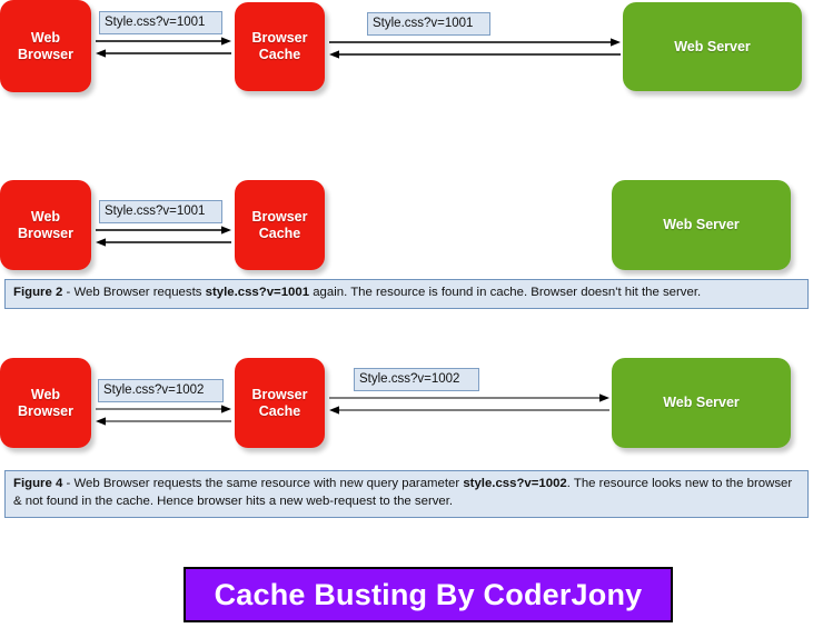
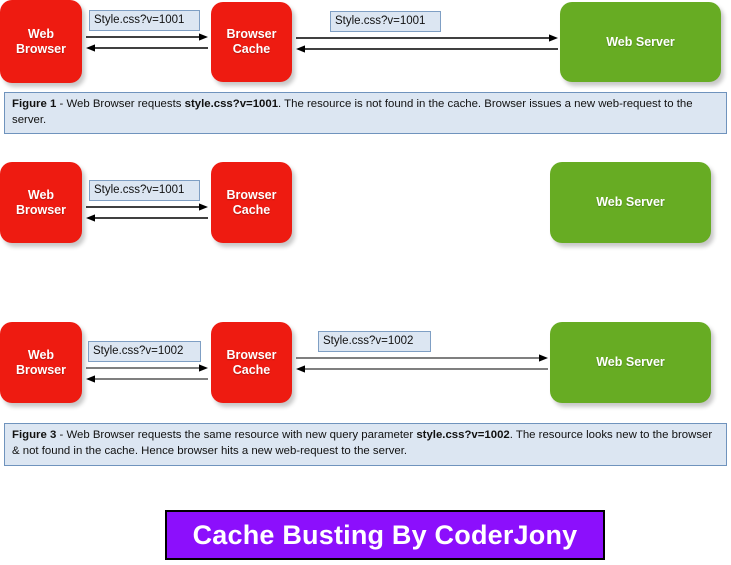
  Web Browser
  Style.css?v=1001
  Browser
  Cache
  Style.css?v=1001
  Web Server
+ Figure 1 - Web Browser requests style.css?v=1001. The resource is not found in the cache. Browser issues a new web-request to the server.
  Web Browser
  Style.css?v=1001
  Browser
  Cache
  Web Server
- Figure 2 - Web Browser requests style.css?v=1001 again. The resource is found in cache. Browser doesn't hit the server.
  Web Browser
  Style.css?v=1002
  Browser
  Cache
  Style.css?v=1002
  Web Server
- Figure 4 - Web Browser requests the same resource with new query parameter style.css?v=1002. The resource looks new to the browser & not found in the cache. Hence browser hits a new web-request to the server.
+ Figure 3 - Web Browser requests the same resource with new query parameter style.css?v=1002. The resource looks new to the browser & not found in the cache. Hence browser hits a new web-request to the server.
  Cache Busting By CoderJony
